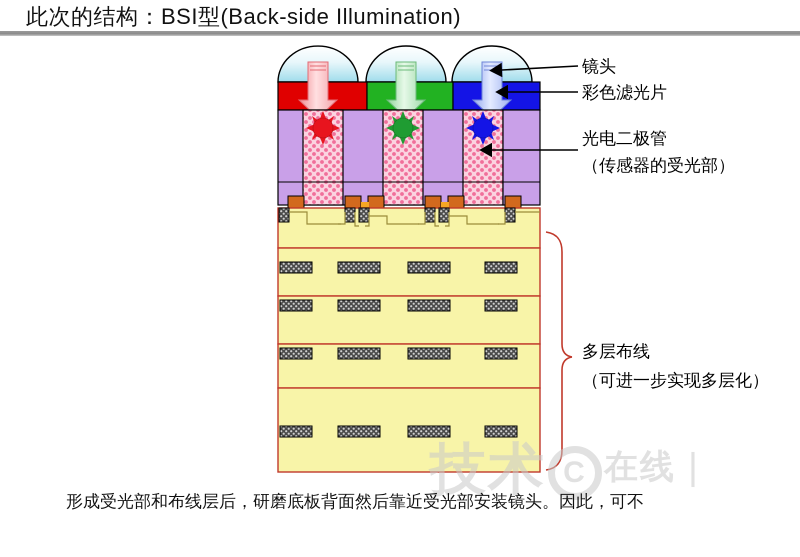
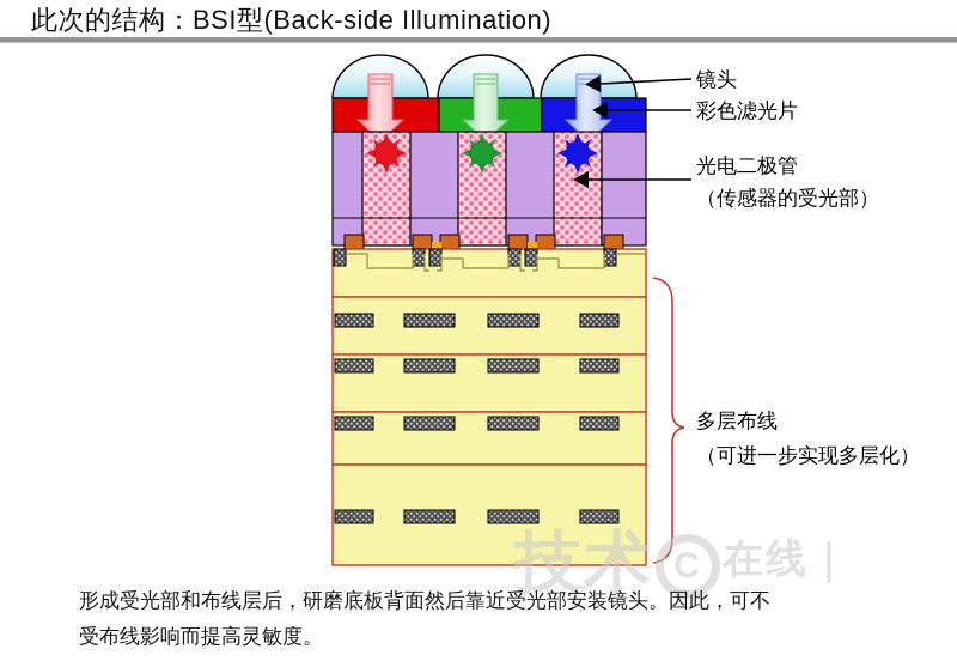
  此次的结构：BSI型(Back-side Illumination)
  技术 C 在线｜
  镜头
  彩色滤光片
  光电二极管
  （传感器的受光部）
  多层布线
  （可进一步实现多层化）
  形成受光部和布线层后，研磨底板背面然后靠近受光部安装镜头。因此，可不
+ 受布线影响而提高灵敏度。
